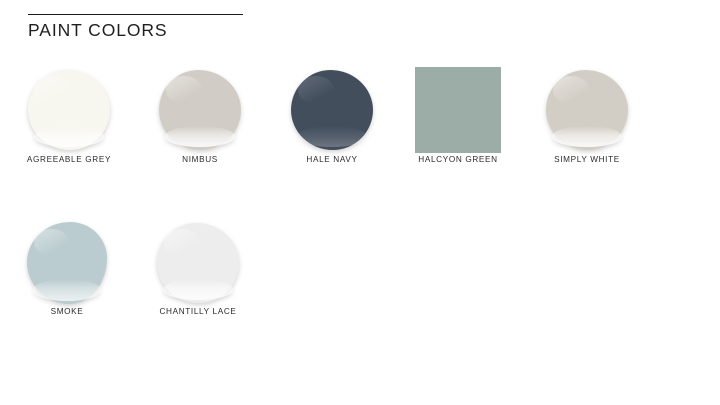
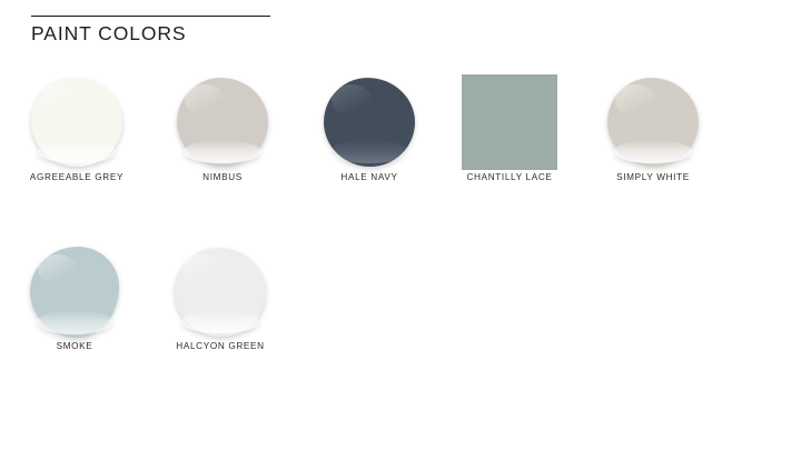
  PAINT COLORS
  AGREEABLE GREY
  NIMBUS
  HALE NAVY
- HALCYON GREEN
+ CHANTILLY LACE
  SIMPLY WHITE
  SMOKE
- CHANTILLY LACE
+ HALCYON GREEN
